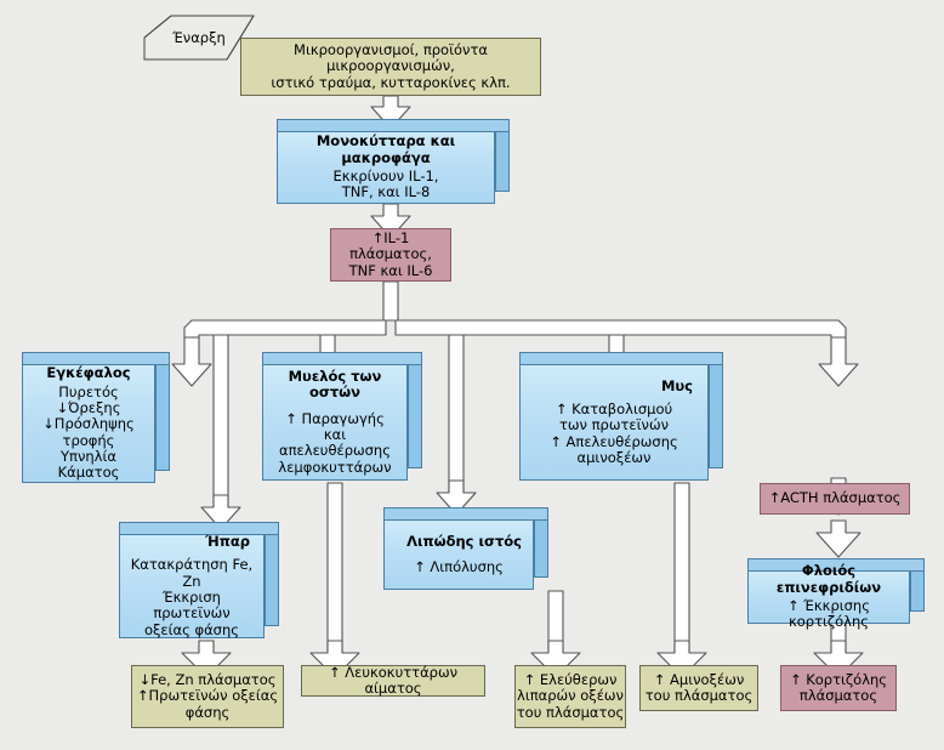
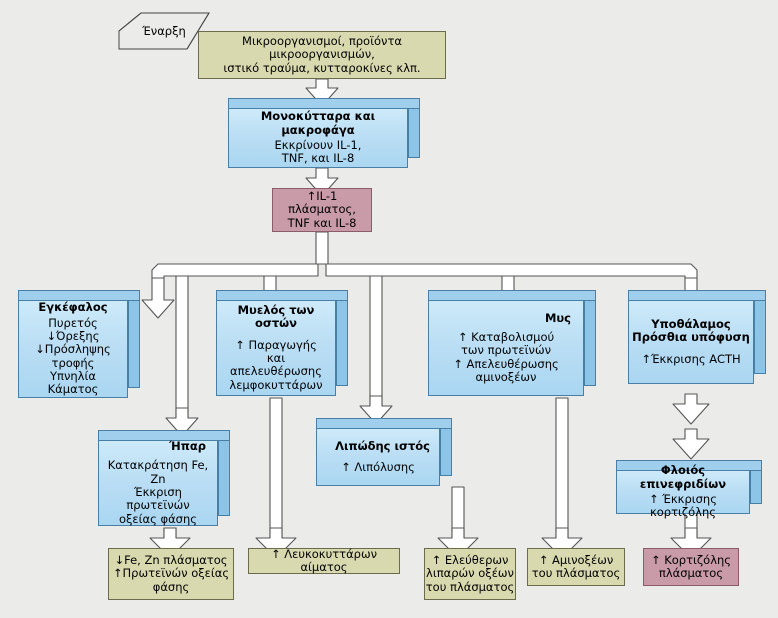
  Έναρξη
  Μικροοργανισμοί, προϊόντα μικροοργανισμών,
  ιστικό τραύμα, κυτταροκίνες κλπ.
  Μονοκύτταρα και μακροφάγα
  Εκκρίνουν IL-1,
  TNF, και IL-8
  ↑IL-1 πλάσματος,
- TNF και IL-6
+ TNF και IL-8
  Εγκέφαλος
  Πυρετός
  ↓Όρεξης
  ↓Πρόσληψης
  τροφής
  Υπνηλία
  Κάματος
  Μυελός των οστών
  ↑ Παραγωγής
  και απελευθέρωσης
  λεμφοκυττάρων
  Μυς
  ↑ Καταβολισμού
  των πρωτεϊνών
  ↑ Απελευθέρωσης
  αμινοξέων
+ Υποθάλαμος
+ Πρόσθια υπόφυση
+ ↑Έκκρισης ACTH
  Ήπαρ
  Κατακράτηση Fe, Zn
  Έκκριση πρωτεϊνών
  οξείας φάσης
  Λιπώδης ιστός
  ↑ Λιπόλυσης
- ↑ACTH πλάσματος
  Φλοιός επινεφριδίων
  ↑ Έκκρισης κορτιζόλης
  ↓Fe, Zn πλάσματος
  ↑Πρωτεϊνών οξείας
  φάσης
  ↑ Λευκοκυττάρων αίματος
  ↑ Ελεύθερων
  λιπαρών οξέων
  του πλάσματος
  ↑ Αμινοξέων
  του πλάσματος
  ↑ Κορτιζόλης
  πλάσματος
